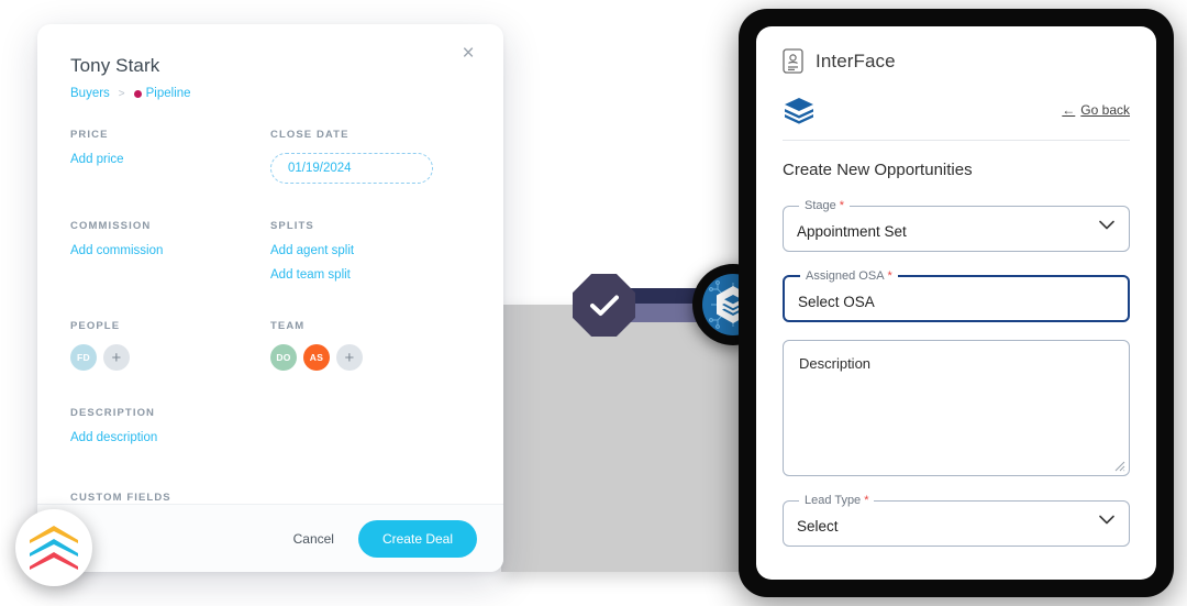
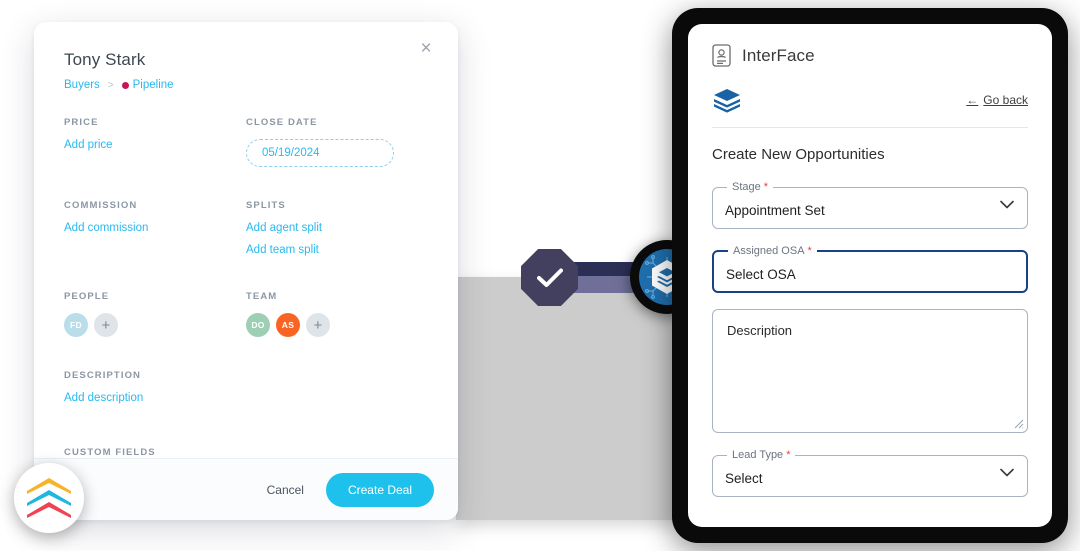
  ×
  Tony Stark
  Buyers
  >
  Pipeline
  PRICE
  Add price
  CLOSE DATE
- 01/19/2024
+ 05/19/2024
  COMMISSION
  Add commission
  SPLITS
  Add agent split
  Add team split
  PEOPLE
  FD
  +
  TEAM
  DO
  AS
  +
  DESCRIPTION
  Add description
  CUSTOM FIELDS
  Cancel
  Create Deal
  InterFace
  ←
  Go back
  Create New Opportunities
  Stage *
  Appointment Set
  Assigned OSA *
  Select OSA
  Description
  Lead Type *
  Select
